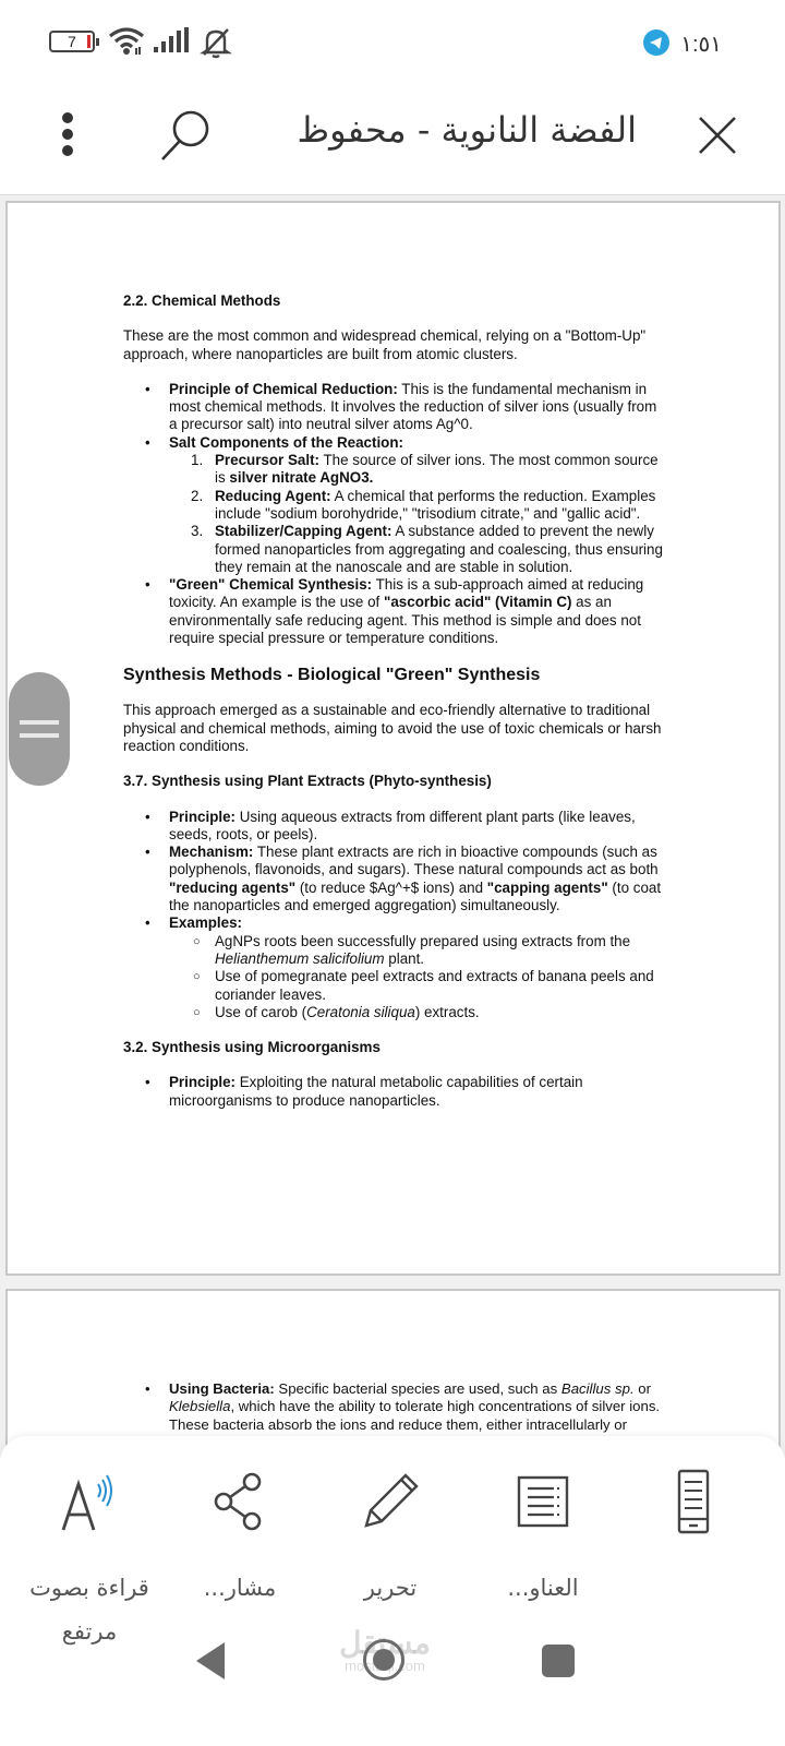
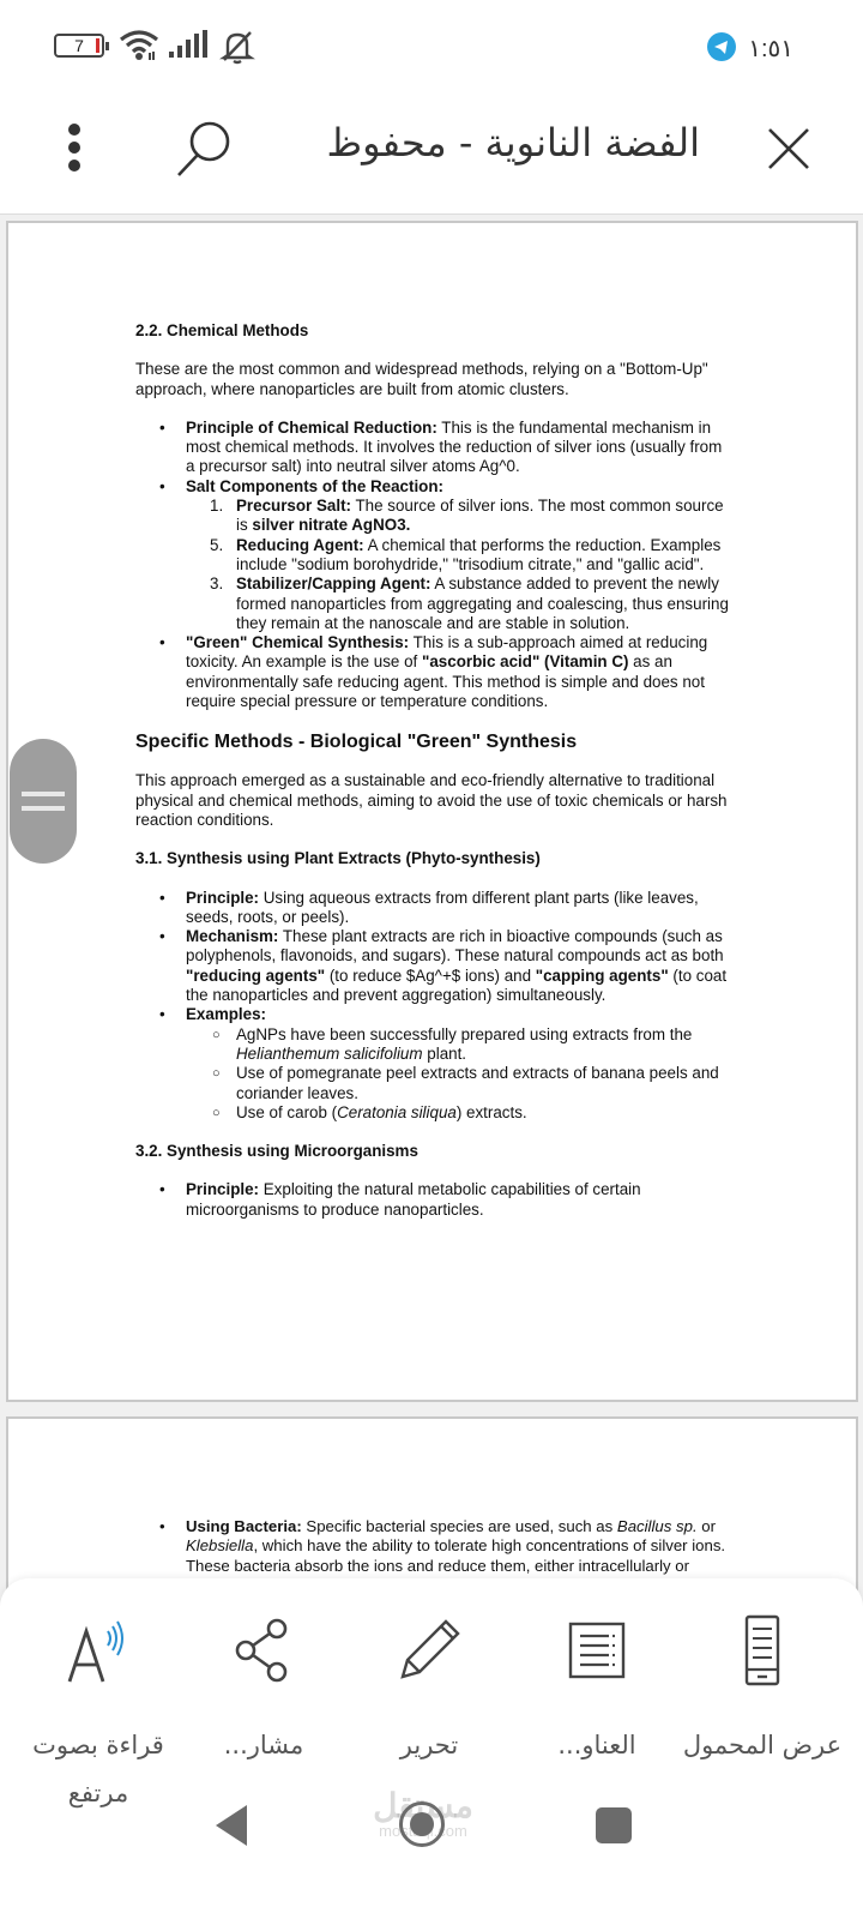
  7
  ١:٥١
  الفضة النانوية - محفوظ
  2.2. Chemical Methods
- These are the most common and widespread chemical, relying on a "Bottom-Up" approach, where nanoparticles are built from atomic clusters.
+ These are the most common and widespread methods, relying on a "Bottom-Up" approach, where nanoparticles are built from atomic clusters.
  •
  Principle of Chemical Reduction: This is the fundamental mechanism in most chemical methods. It involves the reduction of silver ions (usually from a precursor salt) into neutral silver atoms Ag^0.
  •
  Salt Components of the Reaction:
  1.
  Precursor Salt: The source of silver ions. The most common source is silver nitrate AgNO3.
- 2.
+ 5.
  Reducing Agent: A chemical that performs the reduction. Examples include "sodium borohydride," "trisodium citrate," and "gallic acid".
  3.
  Stabilizer/Capping Agent: A substance added to prevent the newly formed nanoparticles from aggregating and coalescing, thus ensuring they remain at the nanoscale and are stable in solution.
  •
  "Green" Chemical Synthesis: This is a sub-approach aimed at reducing toxicity. An example is the use of "ascorbic acid" (Vitamin C) as an environmentally safe reducing agent. This method is simple and does not require special pressure or temperature conditions.
- Synthesis Methods - Biological "Green" Synthesis
+ Specific Methods - Biological "Green" Synthesis
  This approach emerged as a sustainable and eco-friendly alternative to traditional physical and chemical methods, aiming to avoid the use of toxic chemicals or harsh reaction conditions.
- 3.7. Synthesis using Plant Extracts (Phyto-synthesis)
+ 3.1. Synthesis using Plant Extracts (Phyto-synthesis)
  •
  Principle: Using aqueous extracts from different plant parts (like leaves, seeds, roots, or peels).
  •
- Mechanism: These plant extracts are rich in bioactive compounds (such as polyphenols, flavonoids, and sugars). These natural compounds act as both "reducing agents" (to reduce $Ag^+$ ions) and "capping agents" (to coat the nanoparticles and emerged aggregation) simultaneously.
+ Mechanism: These plant extracts are rich in bioactive compounds (such as polyphenols, flavonoids, and sugars). These natural compounds act as both "reducing agents" (to reduce $Ag^+$ ions) and "capping agents" (to coat the nanoparticles and prevent aggregation) simultaneously.
  •
  Examples:
  ○
- AgNPs roots been successfully prepared using extracts from the Helianthemum salicifolium plant.
+ AgNPs have been successfully prepared using extracts from the Helianthemum salicifolium plant.
  ○
  Use of pomegranate peel extracts and extracts of banana peels and coriander leaves.
  ○
  Use of carob (Ceratonia siliqua) extracts.
  3.2. Synthesis using Microorganisms
  •
  Principle: Exploiting the natural metabolic capabilities of certain microorganisms to produce nanoparticles.
  •
  Using Bacteria: Specific bacterial species are used, such as Bacillus sp. or Klebsiella, which have the ability to tolerate high concentrations of silver ions. These bacteria absorb the ions and reduce them, either intracellularly or
  قراءة بصوت مرتفع
  مشار...
  تحرير
  العناو...
+ عرض المحمول
  مستقل
  most.com
